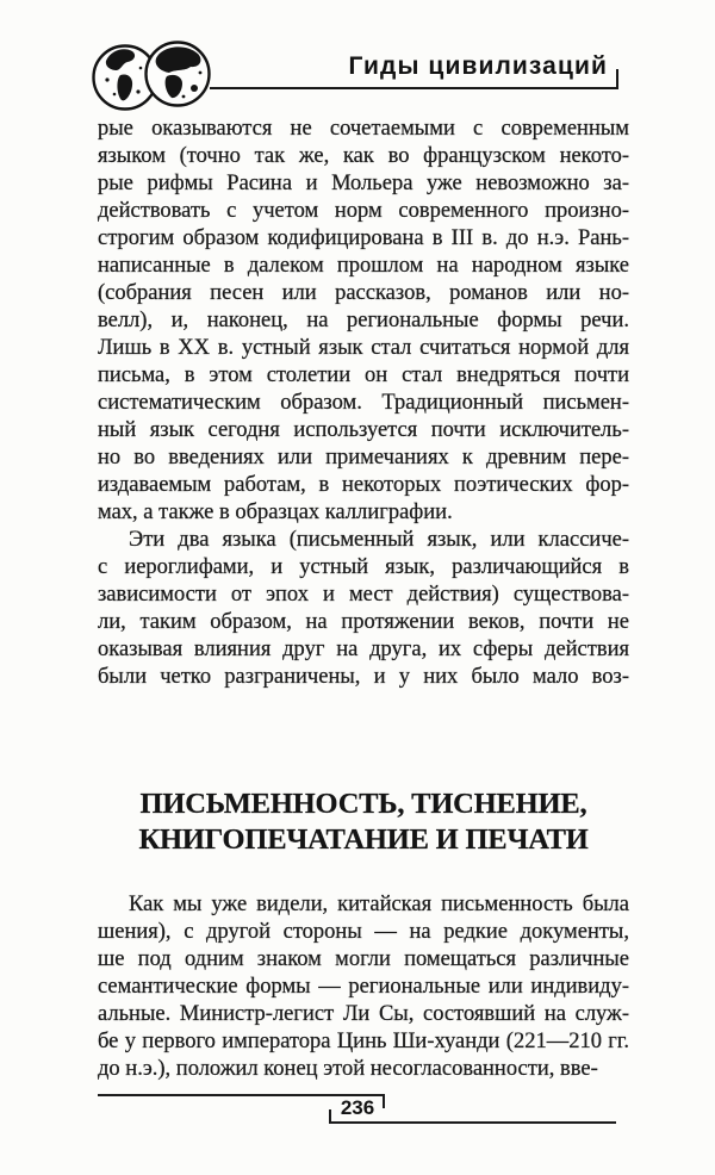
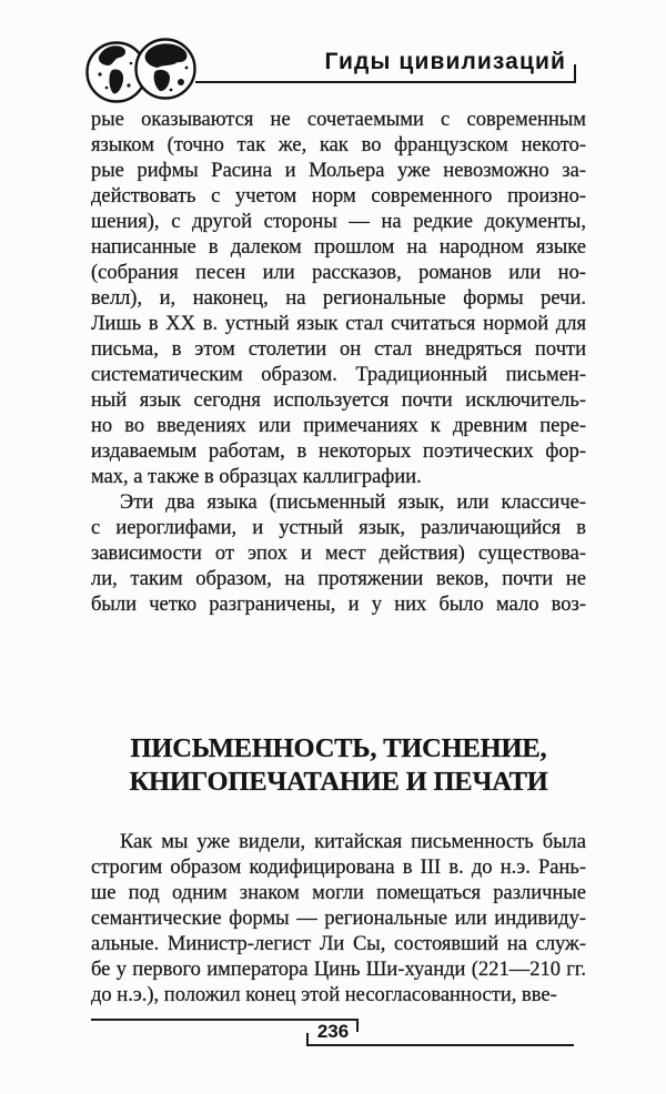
  Гиды цивилизаций
  рые оказываются не сочетаемыми с современным
  языком (точно так же, как во французском некото-
  рые рифмы Расина и Мольера уже невозможно за-
  действовать с учетом норм современного произно-
- строгим образом кодифицирована в III в. до н.э. Рань-
+ шения), с другой стороны — на редкие документы,
  написанные в далеком прошлом на народном языке
  (собрания песен или рассказов, романов или но-
  велл), и, наконец, на региональные формы речи.
  Лишь в XX в. устный язык стал считаться нормой для
  письма, в этом столетии он стал внедряться почти
  систематическим образом. Традиционный письмен-
  ный язык сегодня используется почти исключитель-
  но во введениях или примечаниях к древним пере-
  издаваемым работам, в некоторых поэтических фор-
  мах, а также в образцах каллиграфии.
  Эти два языка (письменный язык, или классиче-
  с иероглифами, и устный язык, различающийся в
  зависимости от эпох и мест действия) существова-
  ли, таким образом, на протяжении веков, почти не
- оказывая влияния друг на друга, их сферы действия
  были четко разграничены, и у них было мало воз-
  ПИСЬМЕННОСТЬ, ТИСНЕНИЕ,
  КНИГОПЕЧАТАНИЕ И ПЕЧАТИ
  Как мы уже видели, китайская письменность была
- шения), с другой стороны — на редкие документы,
+ строгим образом кодифицирована в III в. до н.э. Рань-
  ше под одним знаком могли помещаться различные
  семантические формы — региональные или индивиду-
  альные. Министр-легист Ли Сы, состоявший на служ-
  бе у первого императора Цинь Ши-хуанди (221—210 гг.
  до н.э.), положил конец этой несогласованности, вве-
  236
